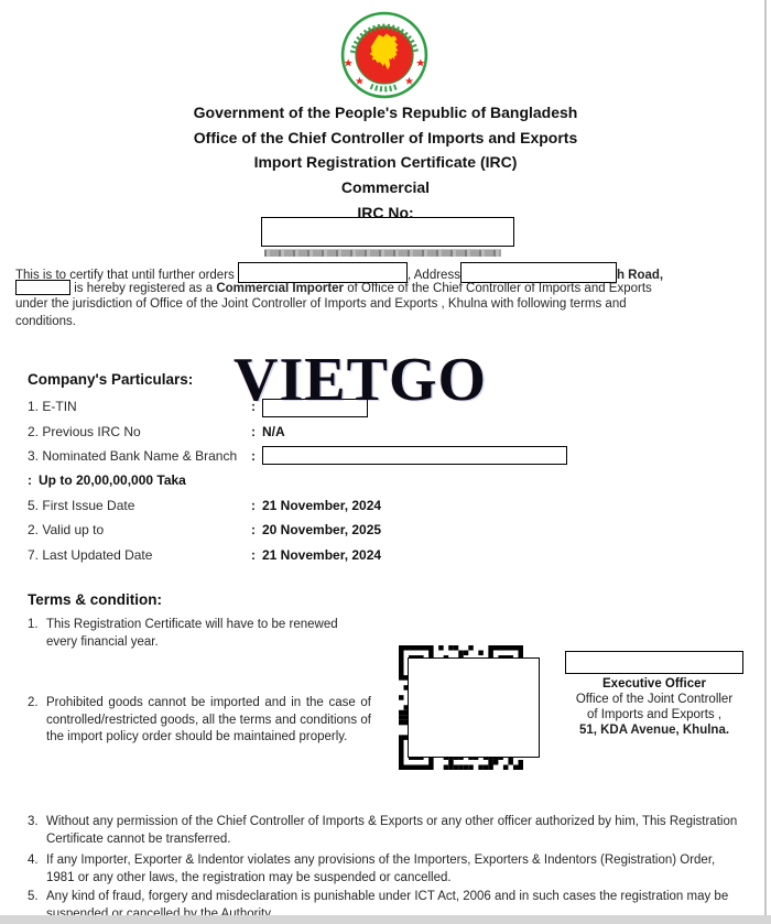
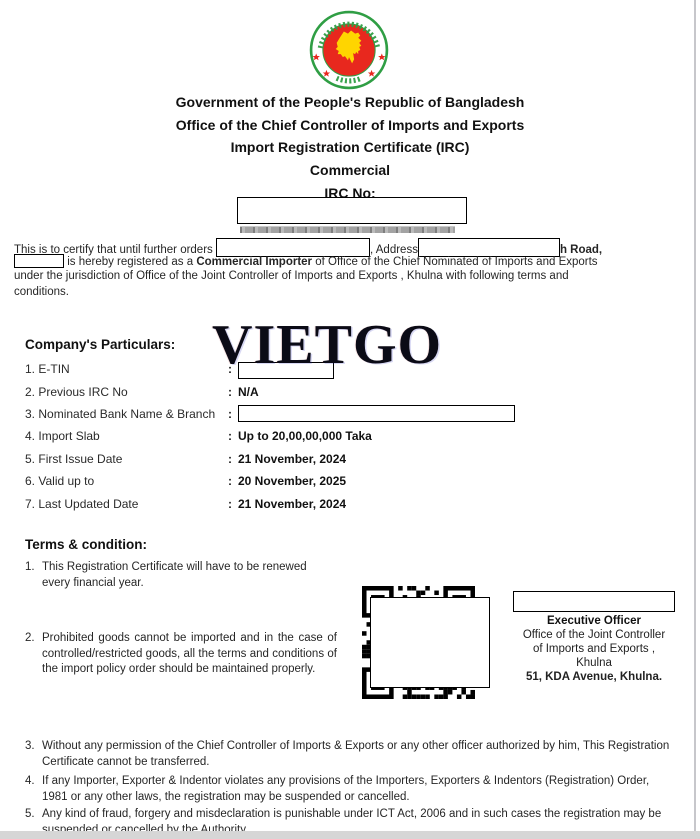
  Government of the People's Republic of Bangladesh
  Office of the Chief Controller of Imports and Exports
  Import Registration Certificate (IRC)
  Commercial
  IRC No:
  This is to certify that until further orders , Address h Road,
- is hereby registered as a Commercial Importer of Office of the Chief Controller of Imports and Exports
+ is hereby registered as a Commercial Importer of Office of the Chief Nominated of Imports and Exports
  under the jurisdiction of Office of the Joint Controller of Imports and Exports , Khulna with following terms and
  conditions.
  VIETGO
  Company's Particulars:
  1. E-TIN
  :
  2. Previous IRC No
  :
  N/A
  3. Nominated Bank Name & Branch
  :
+ 4. Import Slab
  :
  Up to 20,00,00,000 Taka
  5. First Issue Date
  :
  21 November, 2024
- 2. Valid up to
+ 6. Valid up to
  :
  20 November, 2025
  7. Last Updated Date
  :
  21 November, 2024
  Terms & condition:
  1.
  This Registration Certificate will have to be renewed every financial year.
  2.
  Prohibited goods cannot be imported and in the case of controlled/restricted goods, all the terms and conditions of the import policy order should be maintained properly.
  Executive Officer
  Office of the Joint Controller
  of Imports and Exports ,
+ Khulna
  51, KDA Avenue, Khulna.
  3.
  Without any permission of the Chief Controller of Imports & Exports or any other officer authorized by him, This Registration Certificate cannot be transferred.
  4.
  If any Importer, Exporter & Indentor violates any provisions of the Importers, Exporters & Indentors (Registration) Order, 1981 or any other laws, the registration may be suspended or cancelled.
  5.
  Any kind of fraud, forgery and misdeclaration is punishable under ICT Act, 2006 and in such cases the registration may be suspended or cancelled by the Authority.
